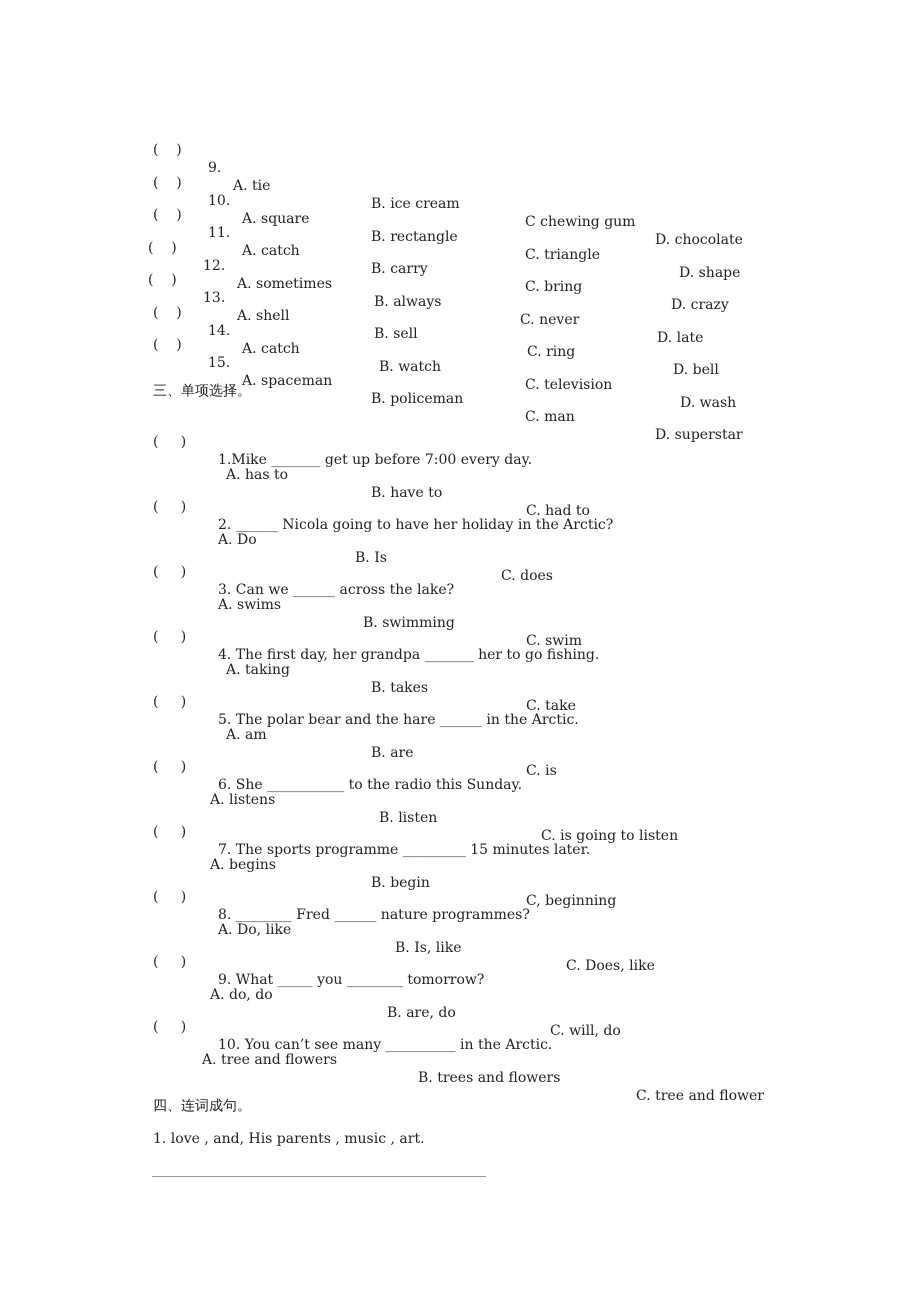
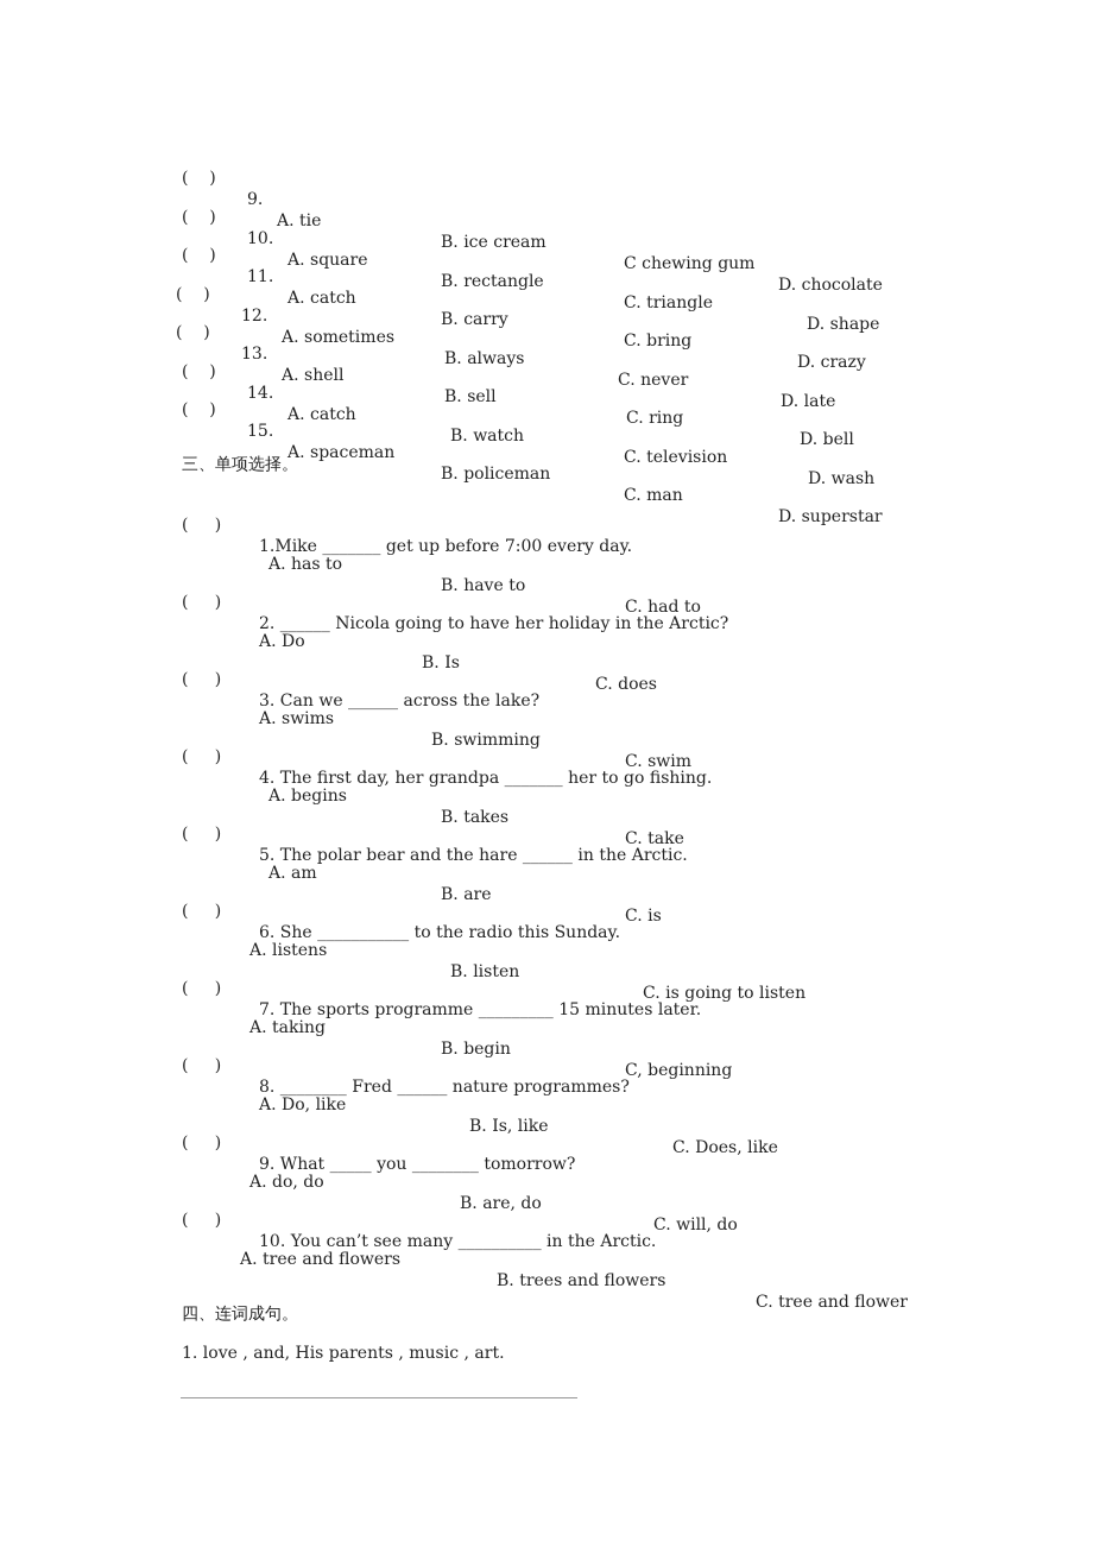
  ( )
  9.
  A. tie
  B. ice cream
  C chewing gum
  D. chocolate
  ( )
  10.
  A. square
  B. rectangle
  C. triangle
  D. shape
  ( )
  11.
  A. catch
  B. carry
  C. bring
  D. crazy
  ( )
  12.
  A. sometimes
  B. always
  C. never
  D. late
  ( )
  13.
  A. shell
  B. sell
  C. ring
  D. bell
  ( )
  14.
  A. catch
  B. watch
  C. television
  D. wash
  ( )
  15.
  A. spaceman
  B. policeman
  C. man
  D. superstar
  三、单项选择。
  ( )
  1.Mike _______ get up before 7:00 every day.
  A. has to
  B. have to
  C. had to
  ( )
  2. ______ Nicola going to have her holiday in the Arctic?
  A. Do
  B. Is
  C. does
  ( )
  3. Can we ______ across the lake?
  A. swims
  B. swimming
  C. swim
  ( )
  4. The first day, her grandpa _______ her to go fishing.
- A. taking
+ A. begins
  B. takes
  C. take
  ( )
  5. The polar bear and the hare ______ in the Arctic.
  A. am
  B. are
  C. is
  ( )
  6. She ___________ to the radio this Sunday.
  A. listens
  B. listen
  C. is going to listen
  ( )
  7. The sports programme _________ 15 minutes later.
- A. begins
+ A. taking
  B. begin
  C, beginning
  ( )
  8. ________ Fred ______ nature programmes?
  A. Do, like
  B. Is, like
  C. Does, like
  ( )
  9. What _____ you ________ tomorrow?
  A. do, do
  B. are, do
  C. will, do
  ( )
  10. You can’t see many __________ in the Arctic.
  A. tree and flowers
  B. trees and flowers
  C. tree and flower
  四、连词成句。
  1. love , and, His parents , music , art.
